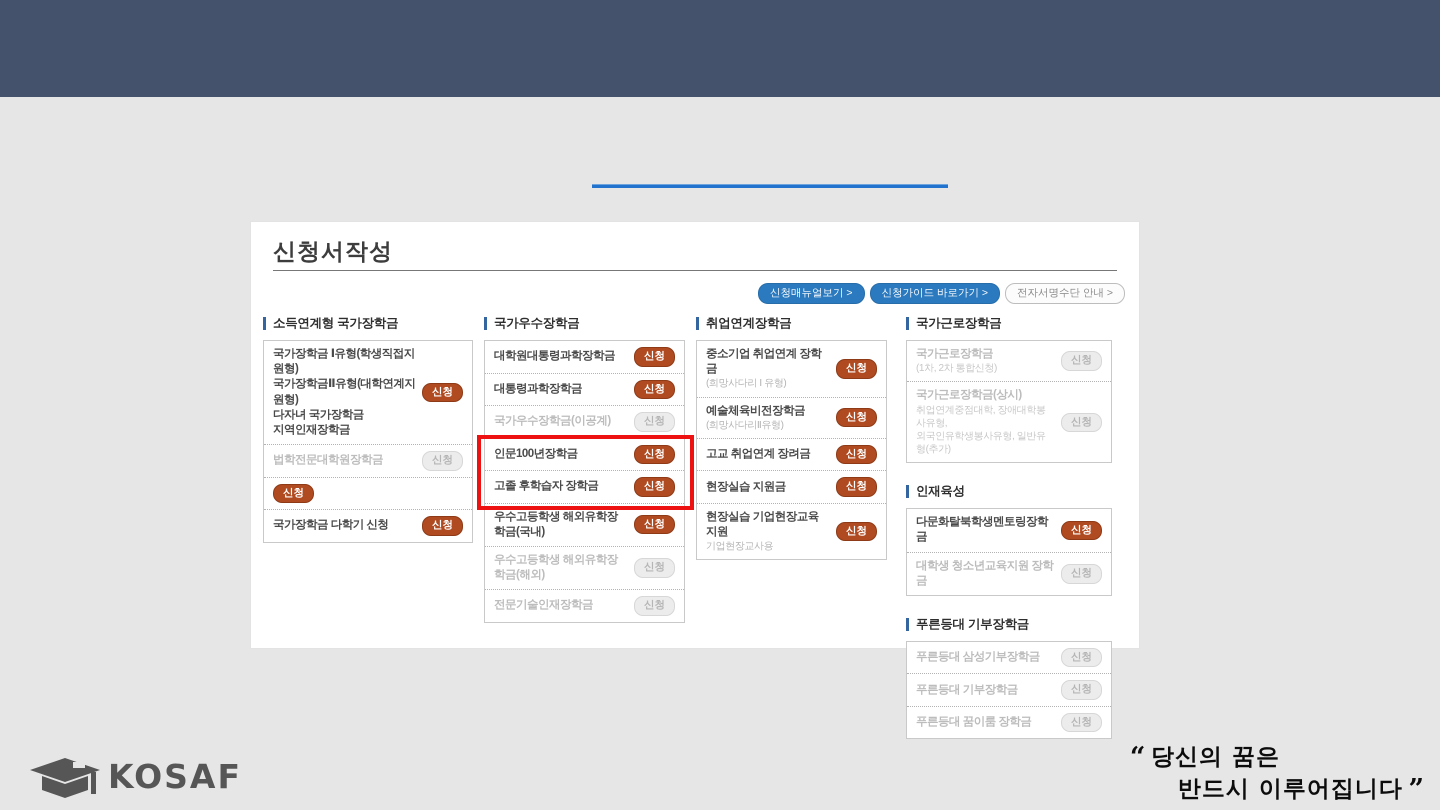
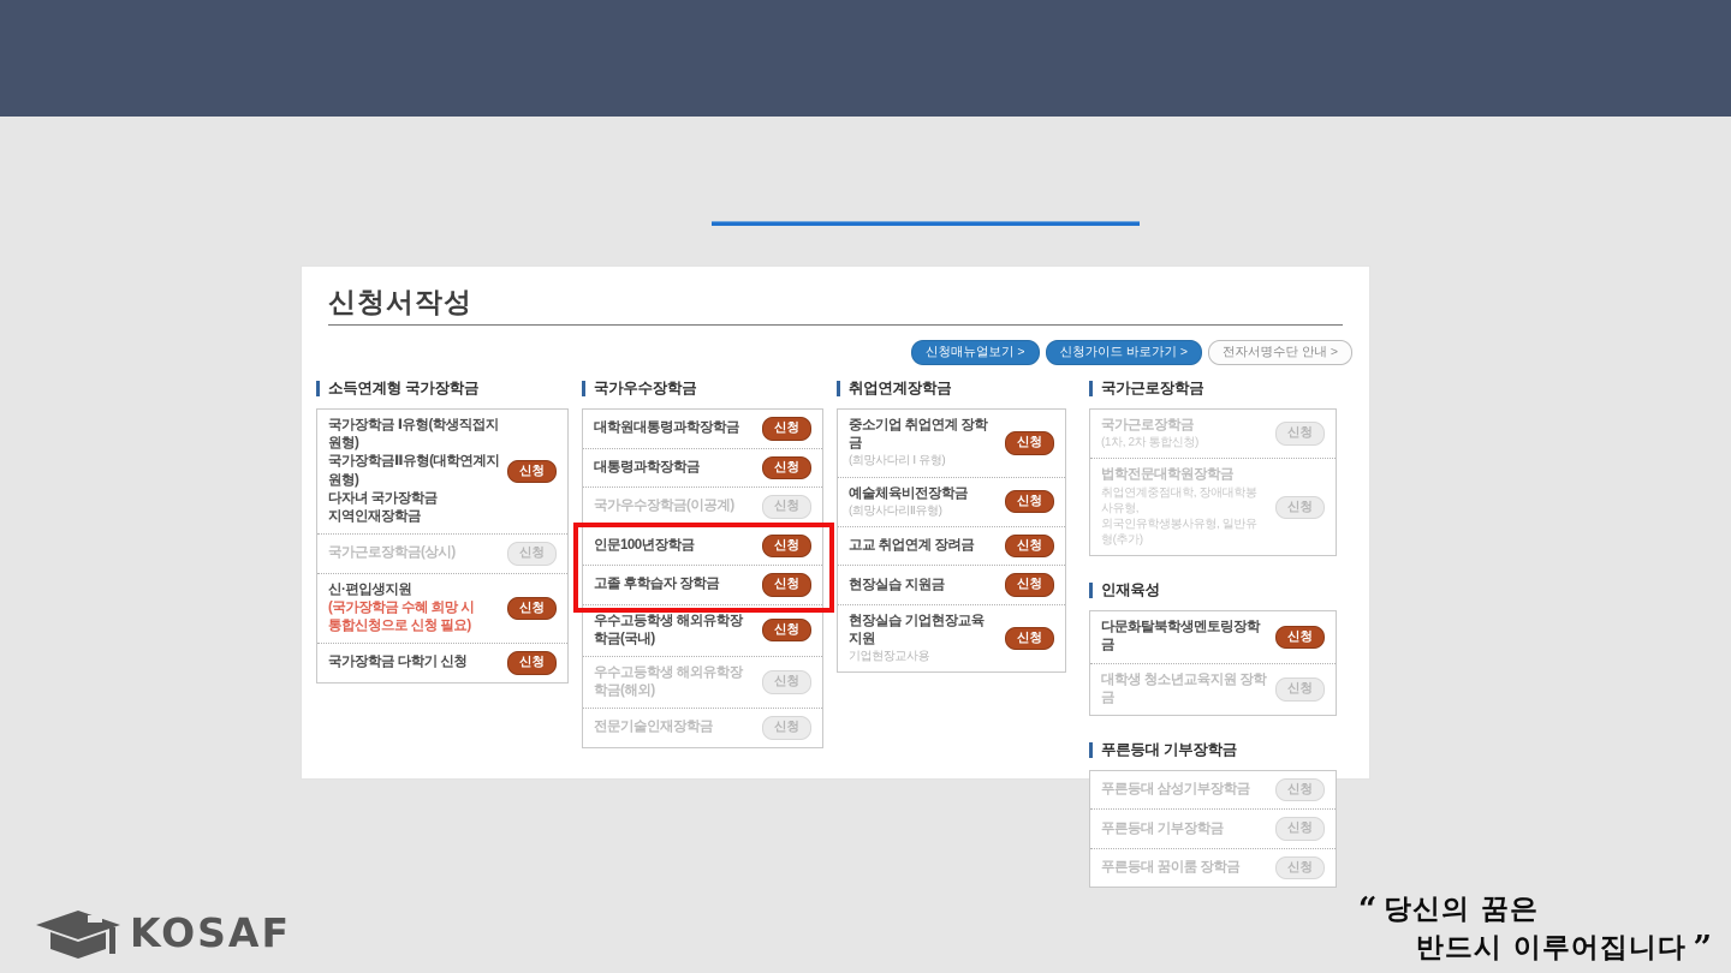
  신청서작성
  신청매뉴얼보기 >
  신청가이드 바로가기 >
  전자서명수단 안내 >
  소득연계형 국가장학금
  국가장학금 Ⅰ유형(학생직접지원형)
  국가장학금Ⅱ유형(대학연계지원형)
  다자녀 국가장학금
  지역인재장학금
  신청
- 법학전문대학원장학금
+ 국가근로장학금(상시)
  신청
+ 신·편입생지원
+ (국가장학금 수혜 희망 시
+ 통합신청으로 신청 필요)
  신청
  국가장학금 다학기 신청
  신청
  국가우수장학금
  대학원대통령과학장학금
  신청
  대통령과학장학금
  신청
  국가우수장학금(이공계)
  신청
  인문100년장학금
  신청
  고졸 후학습자 장학금
  신청
  우수고등학생 해외유학장학금(국내)
  신청
  우수고등학생 해외유학장학금(해외)
  신청
  전문기술인재장학금
  신청
  취업연계장학금
  중소기업 취업연계 장학금
  (희망사다리 Ⅰ 유형)
  신청
  예술체육비전장학금
  (희망사다리Ⅱ유형)
  신청
  고교 취업연계 장려금
  신청
  현장실습 지원금
  신청
  현장실습 기업현장교육 지원
  기업현장교사용
  신청
  국가근로장학금
  국가근로장학금
  (1차, 2차 통합신청)
  신청
- 국가근로장학금(상시)
+ 법학전문대학원장학금
  취업연계중점대학, 장애대학봉사유형,
  외국인유학생봉사유형, 일반유형(추가)
  신청
  인재육성
  다문화탈북학생멘토링장학금
  신청
  대학생 청소년교육지원 장학금
  신청
  푸른등대 기부장학금
  푸른등대 삼성기부장학금
  신청
  푸른등대 기부장학금
  신청
  푸른등대 꿈이룸 장학금
  신청
  KOSAF
  “ 당신의 꿈은
  반드시 이루어집니다 ”
